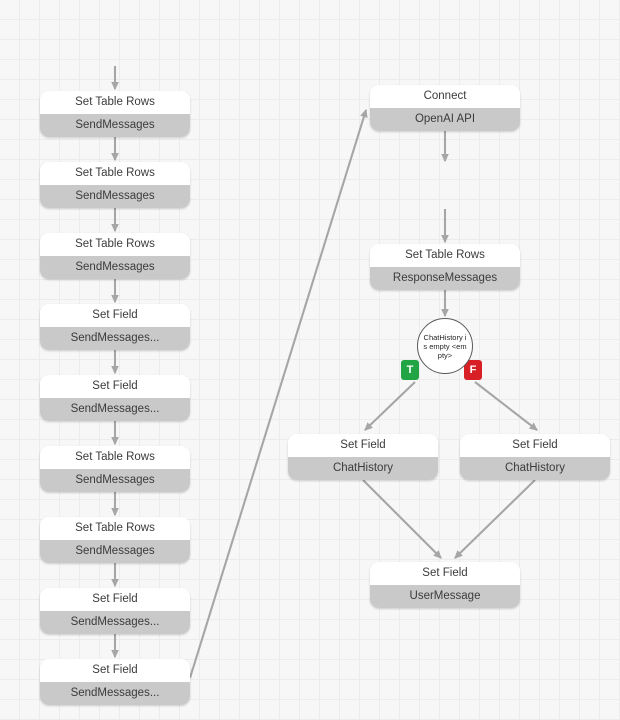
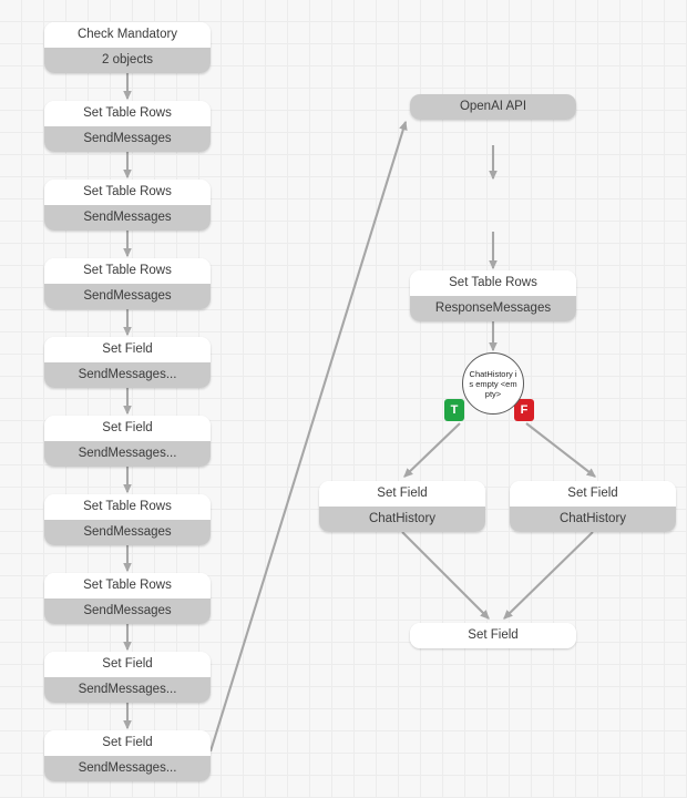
+ Check Mandatory
+ 2 objects
  Set Table Rows
  SendMessages
  Set Table Rows
  SendMessages
  Set Table Rows
  SendMessages
  Set Field
  SendMessages...
  Set Field
  SendMessages...
  Set Table Rows
  SendMessages
  Set Table Rows
  SendMessages
  Set Field
  SendMessages...
  Set Field
  SendMessages...
- Connect
  OpenAI API
  Set Table Rows
  ResponseMessages
  T
  F
  ChatHistory is empty <empty>
  Set Field
  ChatHistory
  Set Field
  ChatHistory
  Set Field
- UserMessage
